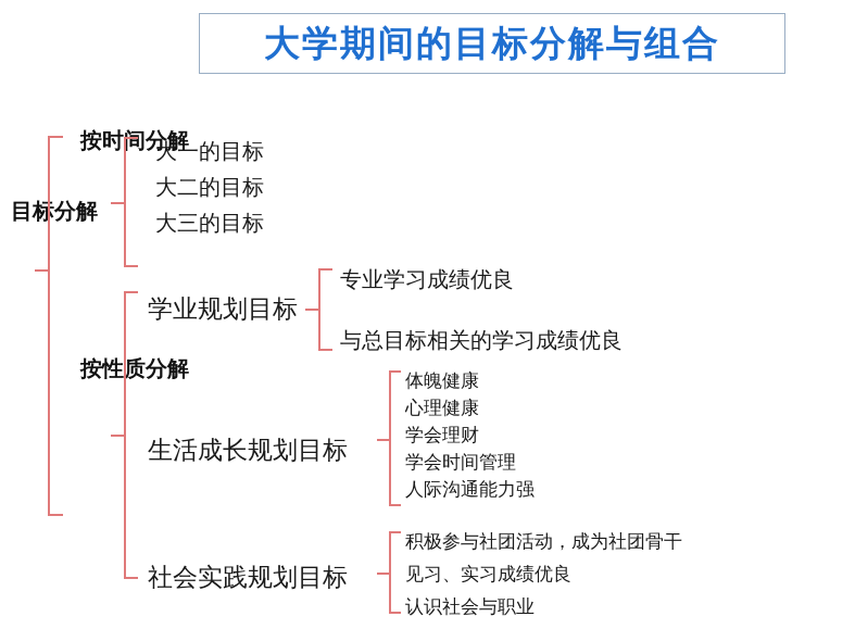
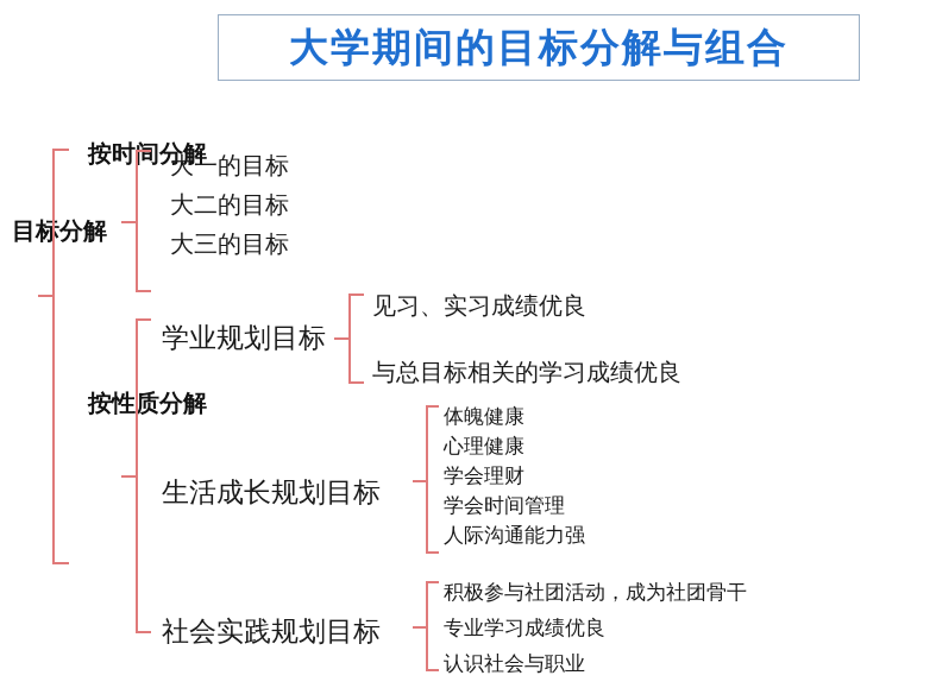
  大学期间的目标分解与组合
  目标分解
  大一的目标
  大二的目标
  大三的目标
  按性分解
  学业规划目标
- 专业学习成绩优良
+ 见习、实习成绩优良
  与总目标相关的学习成绩优良
  生活成长规划目标
  体魄健康
  心理健康
  学会理财
  学会时间管理
  人际沟通能力强
  社会实践规划目标
  积极参与社团活动，成为社团骨干
- 见习、实习成绩优良
+ 专业学习成绩优良
  认识社会与职业
